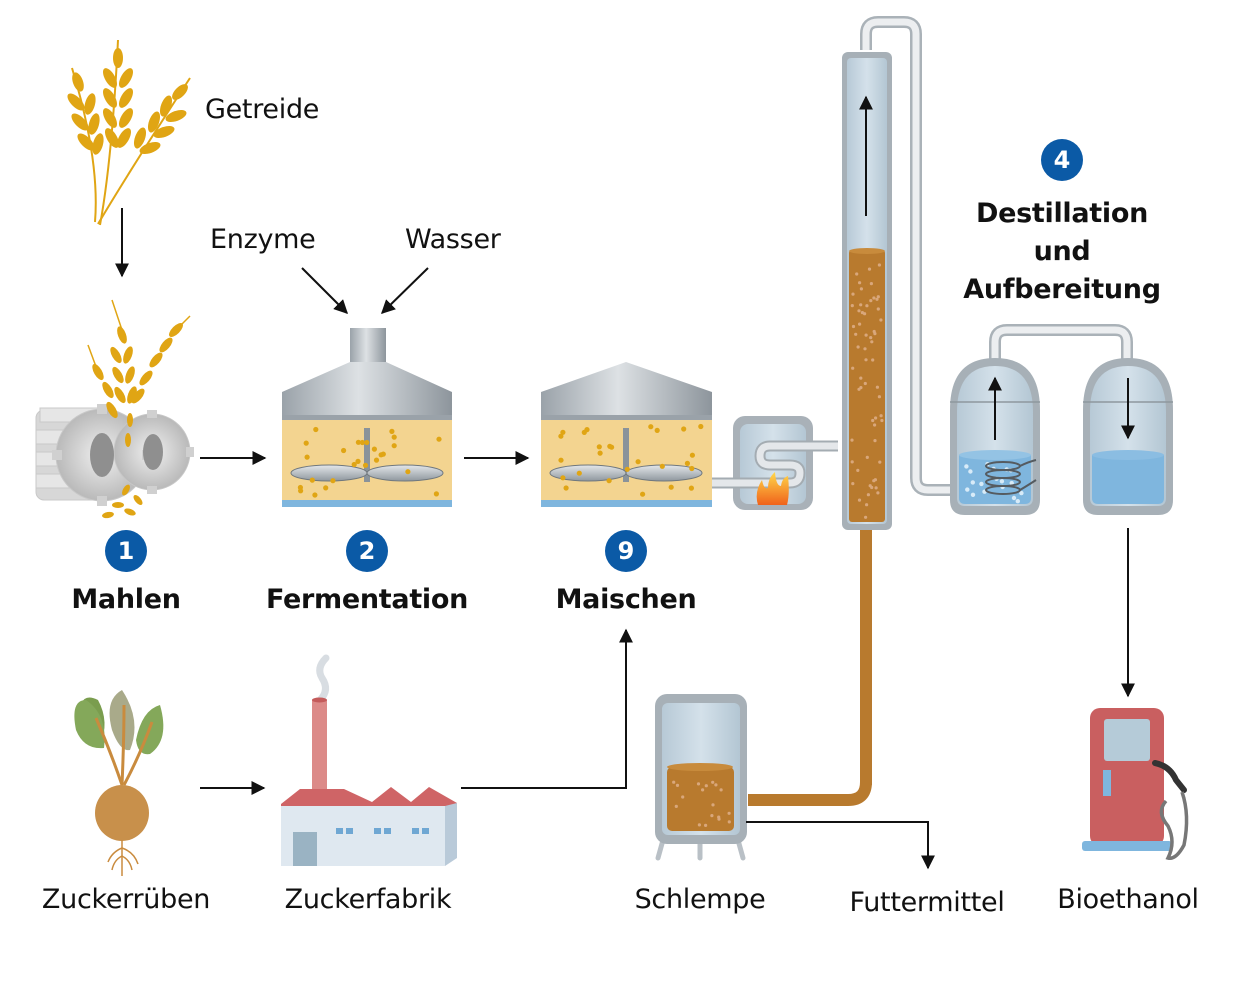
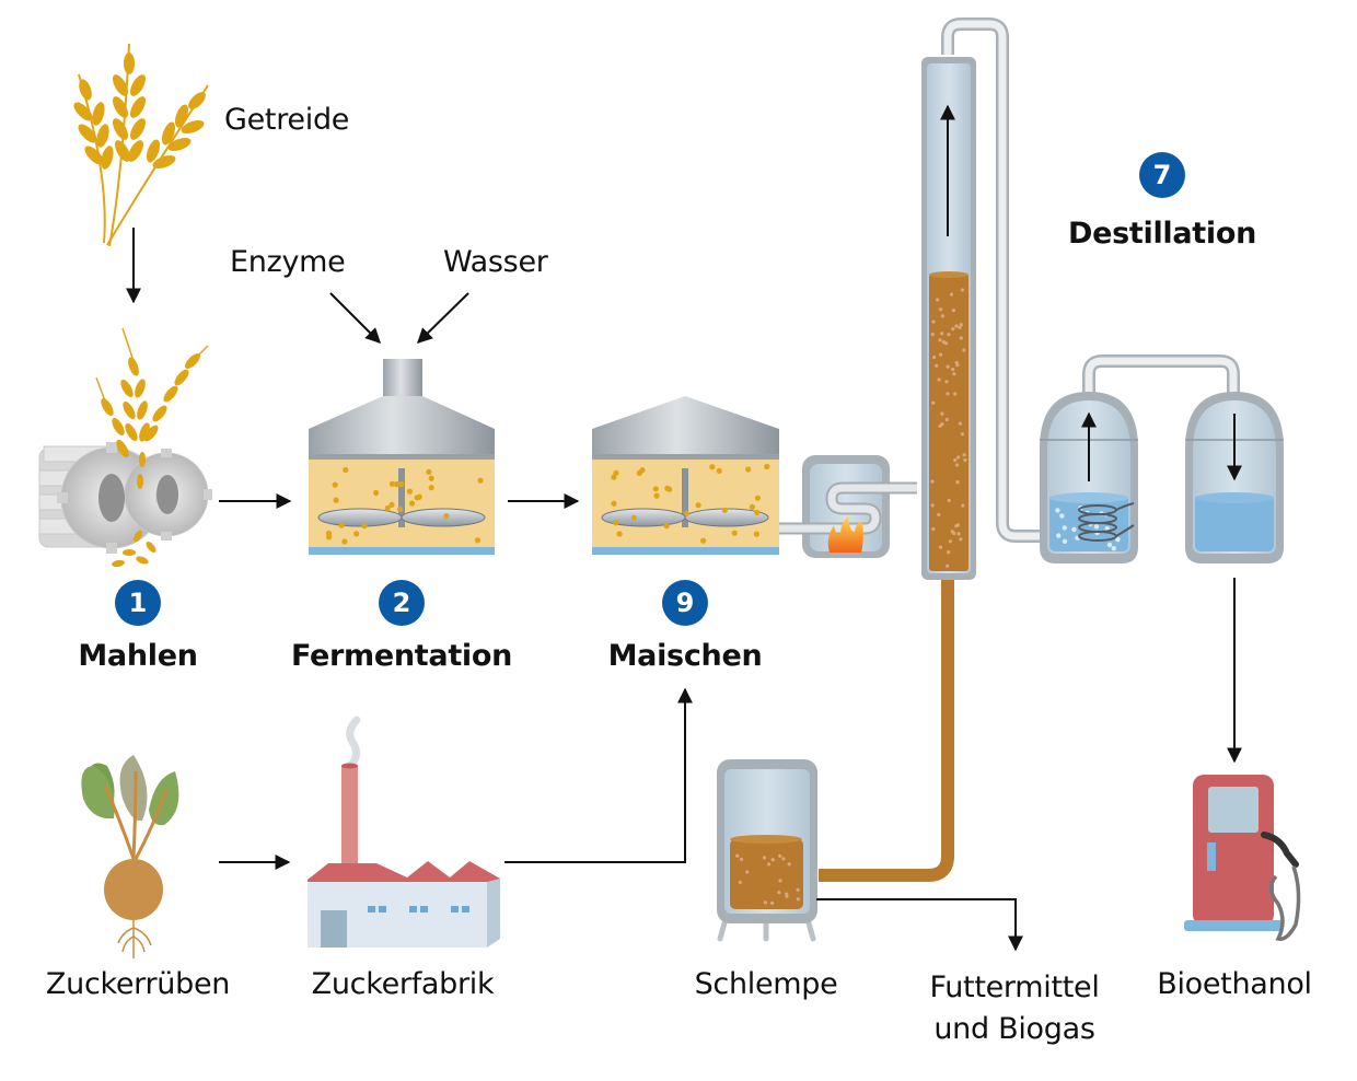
  Getreide
  Enzyme
  Wasser
  1
  Mahlen
  2
  Fermentation
  9
  Maischen
- 4
+ 7
  Destillation
- und
- Aufbereitung
  Zuckerrüben
  Zuckerfabrik
  Schlempe
  Futtermittel
+ und Biogas
  Bioethanol
